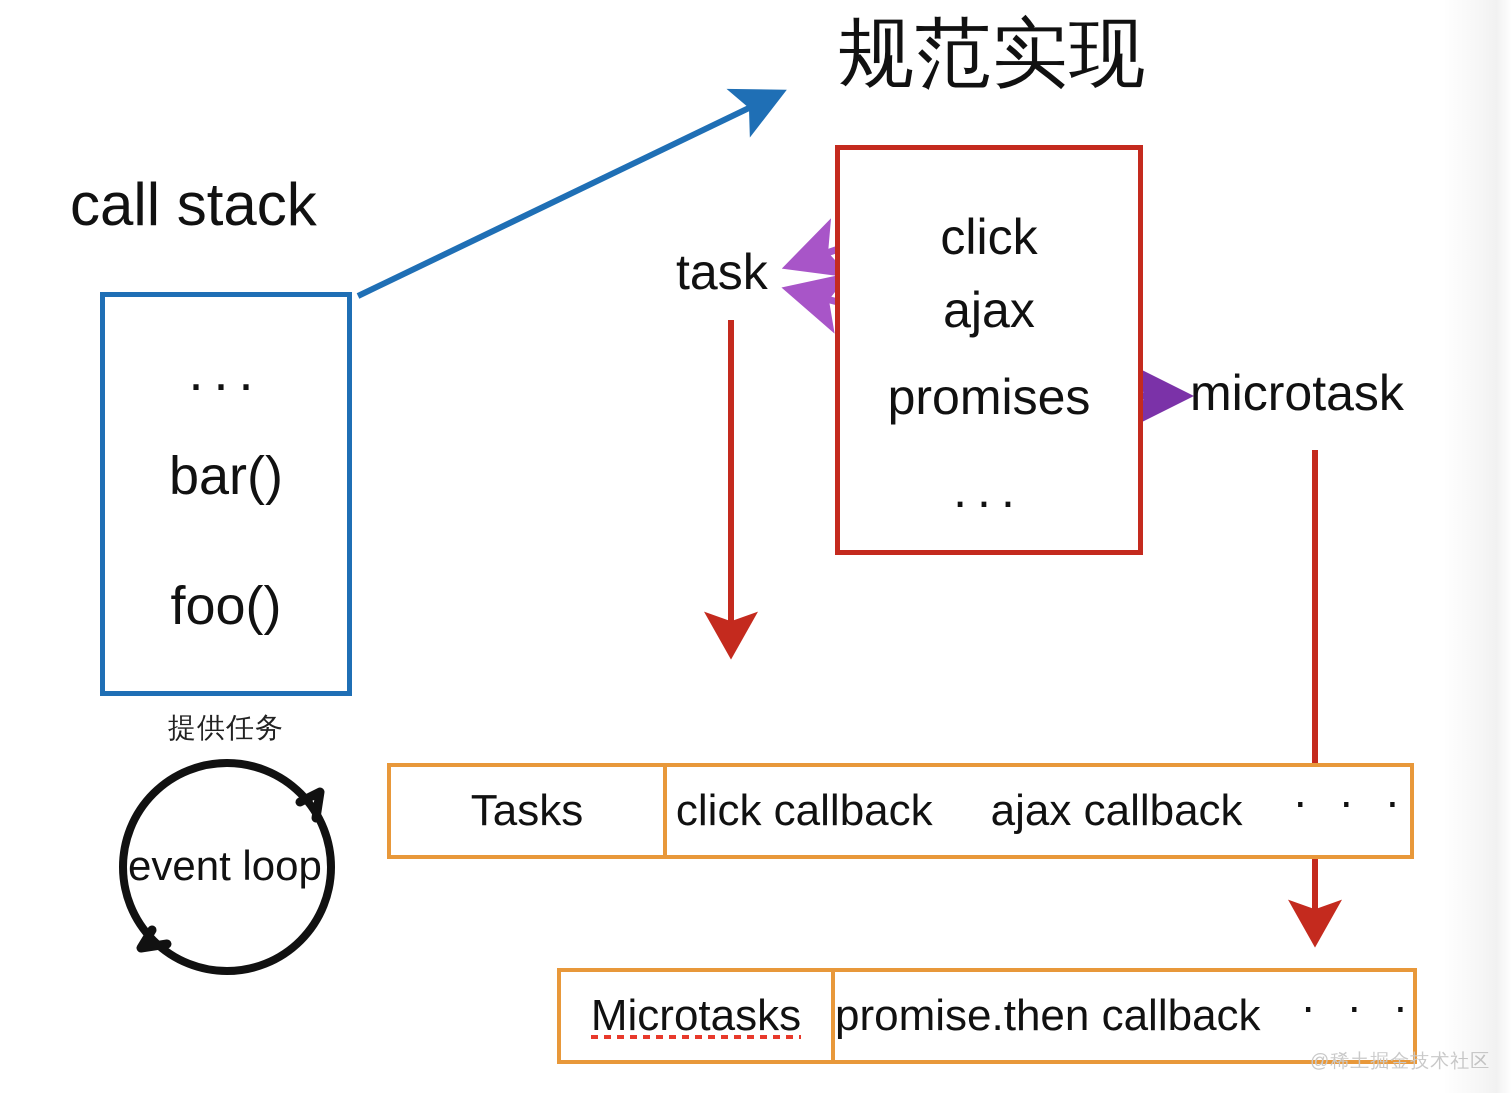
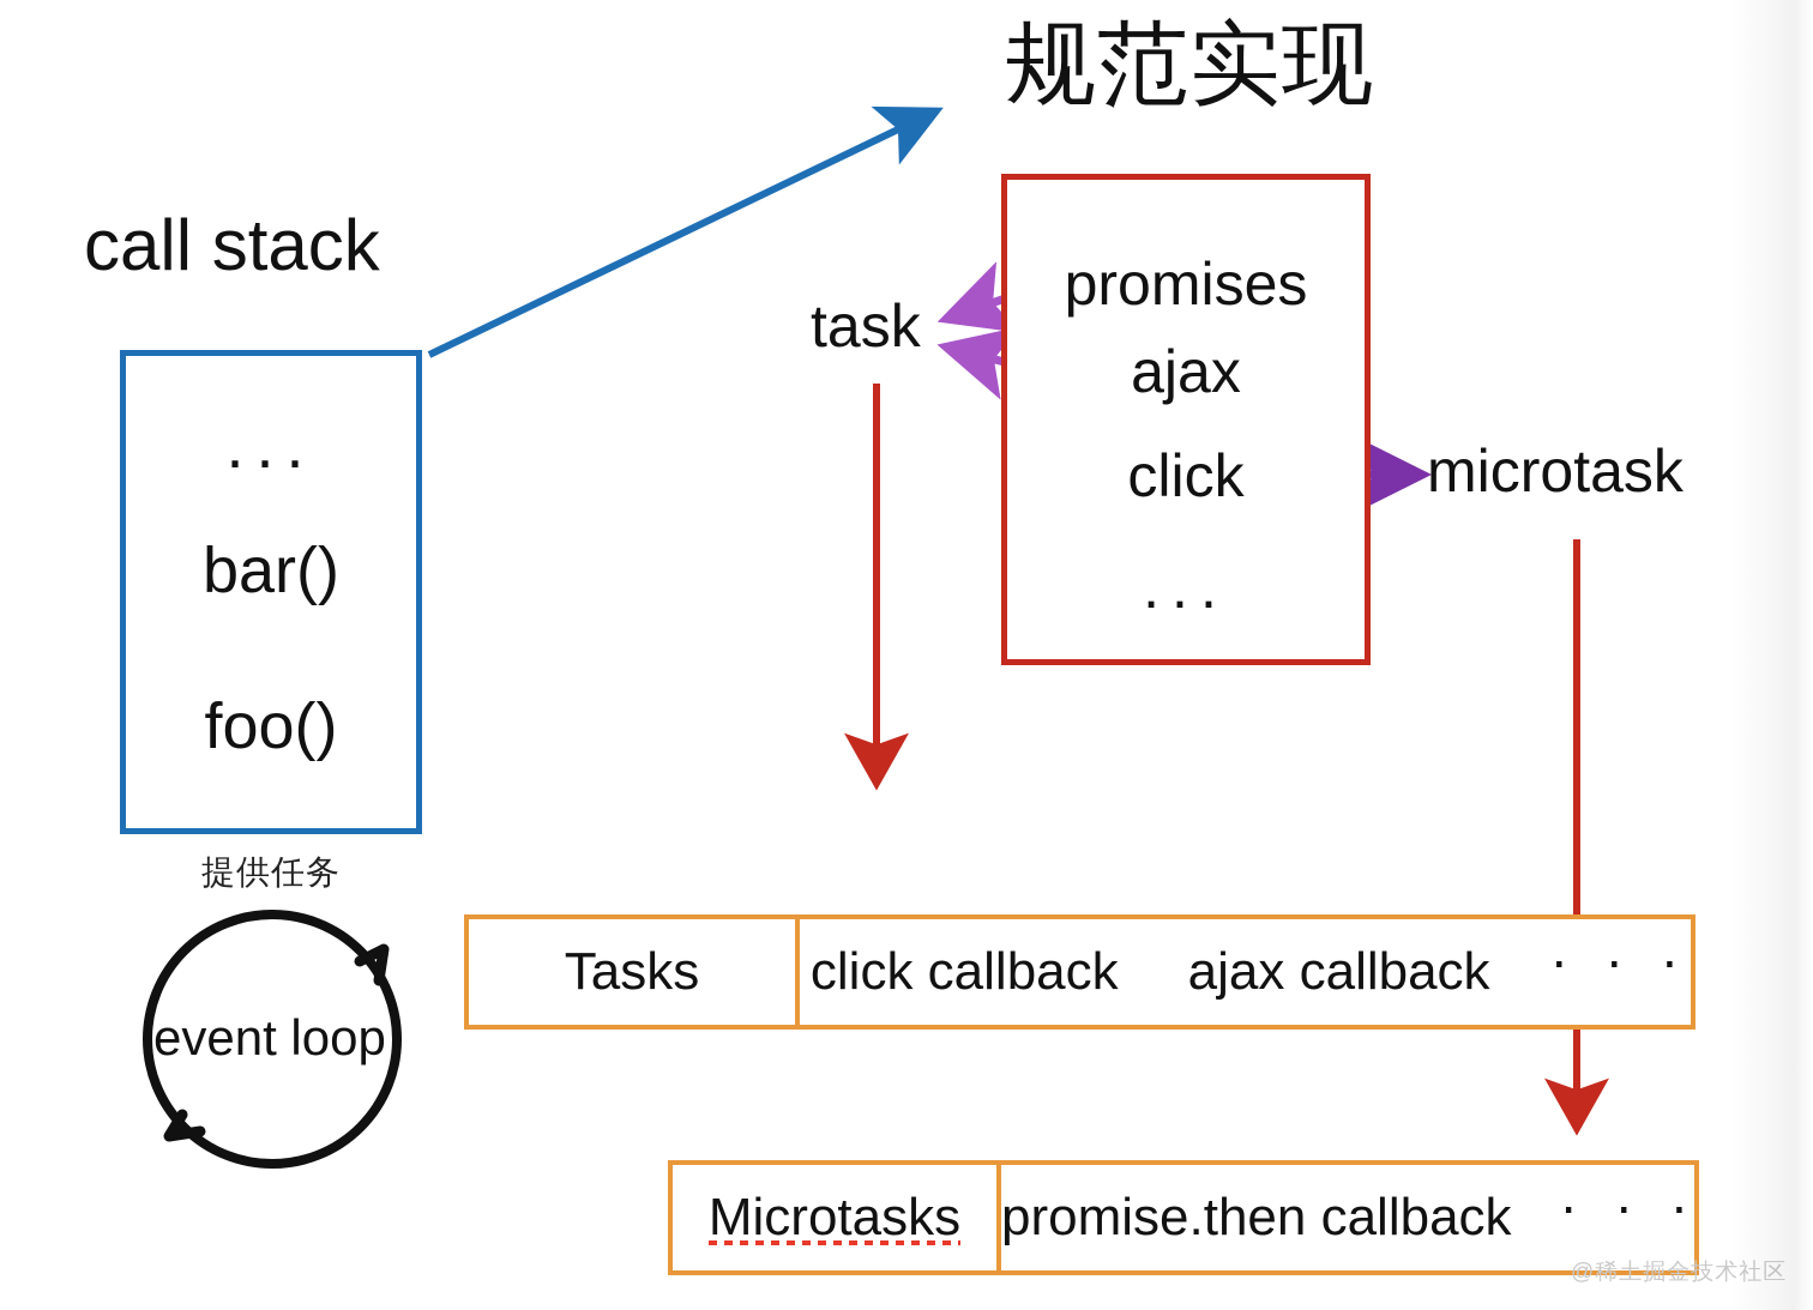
  规范实现
  call stack
  ...
  bar()
  foo()
  提供任务
  event loop
- click
+ promises
  ajax
- promises
+ click
  ...
  task
  microtask
  Tasks
  click callback
  ajax callback
  · · ·
  Microtasks
  promise.then callback
  · · ·
  @稀土掘金技术
